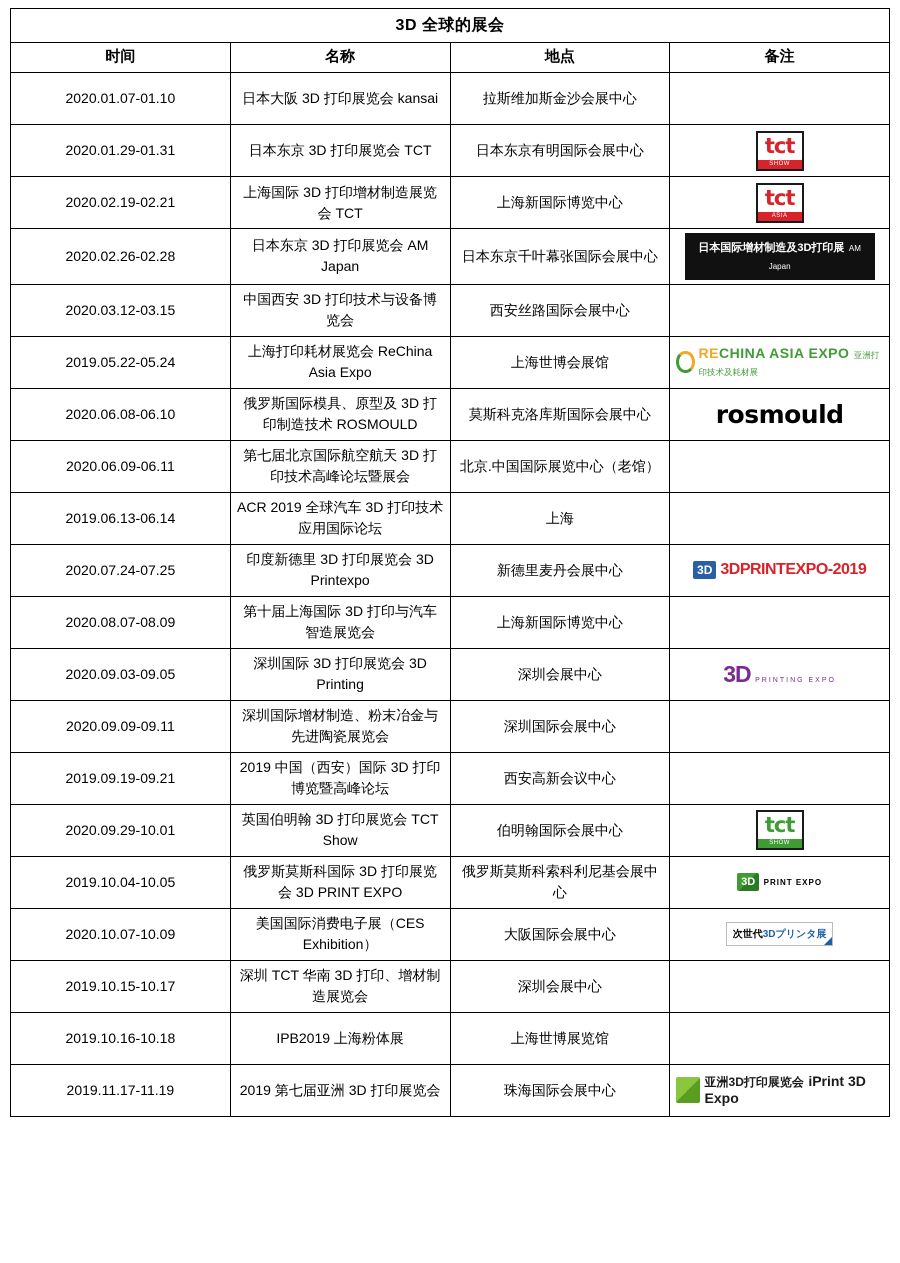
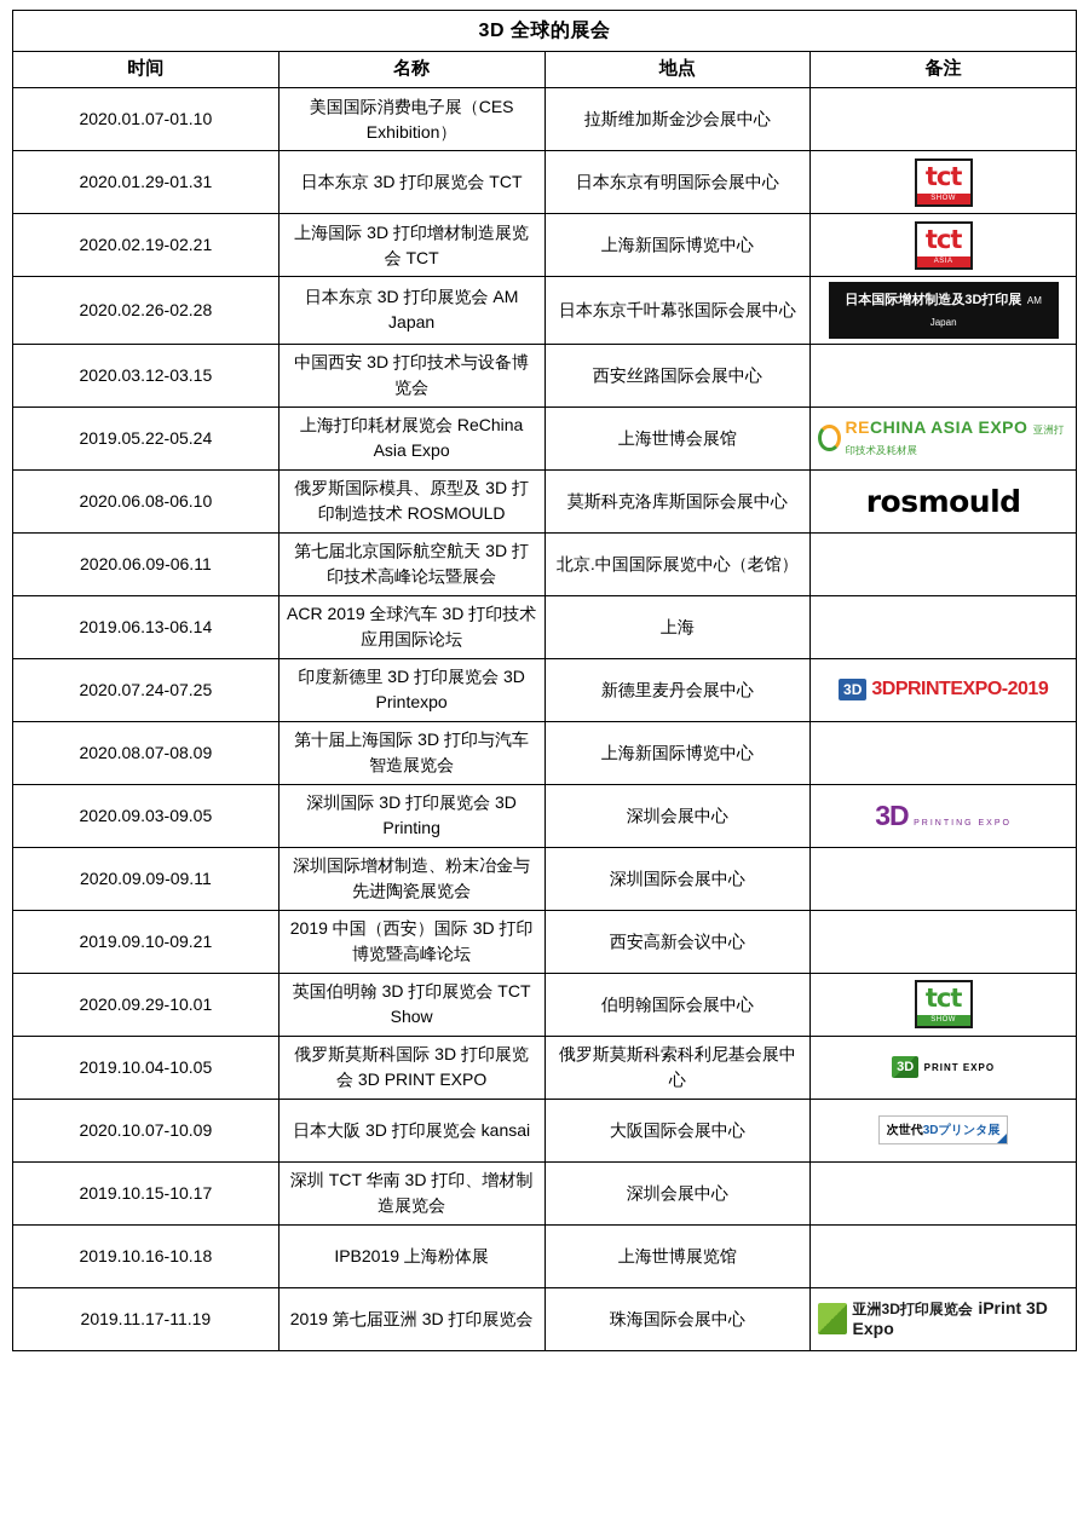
  3D 全球的展会
  时间	名称	地点	备注
- 2020.01.07-01.10	日本大阪 3D 打印展览会 kansai	拉斯维加斯金沙会展中心
+ 2020.01.07-01.10	美国国际消费电子展（CES Exhibition）	拉斯维加斯金沙会展中心
  2020.01.29-01.31	日本东京 3D 打印展览会 TCT	日本东京有明国际会展中心	tct
  2020.02.19-02.21	上海国际 3D 打印增材制造展览会 TCT	上海新国际博览中心	tct
  2020.02.26-02.28	日本东京 3D 打印展览会 AM Japan	日本东京千叶幕张国际会展中心	日本国际增材制造及3D打印展 AM Japan
  2020.03.12-03.15	中国西安 3D 打印技术与设备博览会	西安丝路国际会展中心
  2019.05.22-05.24	上海打印耗材展览会 ReChina Asia Expo	上海世博会展馆	RECHINA ASIA EXPO 亚洲打印技术及耗材展
  2020.06.08-06.10	俄罗斯国际模具、原型及 3D 打印制造技术 ROSMOULD	莫斯科克洛库斯国际会展中心	rosmould
  2020.06.09-06.11	第七届北京国际航空航天 3D 打印技术高峰论坛暨展会	北京.中国国际展览中心（老馆）
  2019.06.13-06.14	ACR 2019 全球汽车 3D 打印技术应用国际论坛	上海
  2020.07.24-07.25	印度新德里 3D 打印展览会 3D Printexpo	新德里麦丹会展中心	3D 3DPRINTEXPO-2019
  2020.08.07-08.09	第十届上海国际 3D 打印与汽车智造展览会	上海新国际博览中心
  2020.09.03-09.05	深圳国际 3D 打印展览会 3D Printing	深圳会展中心	3D
  2020.09.09-09.11	深圳国际增材制造、粉末冶金与先进陶瓷展览会	深圳国际会展中心
- 2019.09.19-09.21	2019 中国（西安）国际 3D 打印博览暨高峰论坛	西安高新会议中心
+ 2019.09.10-09.21	2019 中国（西安）国际 3D 打印博览暨高峰论坛	西安高新会议中心
  2020.09.29-10.01	英国伯明翰 3D 打印展览会 TCT Show	伯明翰国际会展中心	tct
  2019.10.04-10.05	俄罗斯莫斯科国际 3D 打印展览会 3D PRINT EXPO	俄罗斯莫斯科索科利尼基会展中心	3D PRINT EXPO
- 2020.10.07-10.09	美国国际消费电子展（CES Exhibition）	大阪国际会展中心	次世代3Dプリンタ展
+ 2020.10.07-10.09	日本大阪 3D 打印展览会 kansai	大阪国际会展中心	次世代3Dプリンタ展
  2019.10.15-10.17	深圳 TCT 华南 3D 打印、增材制造展览会	深圳会展中心
  2019.10.16-10.18	IPB2019 上海粉体展	上海世博展览馆
  2019.11.17-11.19	2019 第七届亚洲 3D 打印展览会	珠海国际会展中心	亚洲3D打印展览会 iPrint 3D Expo
